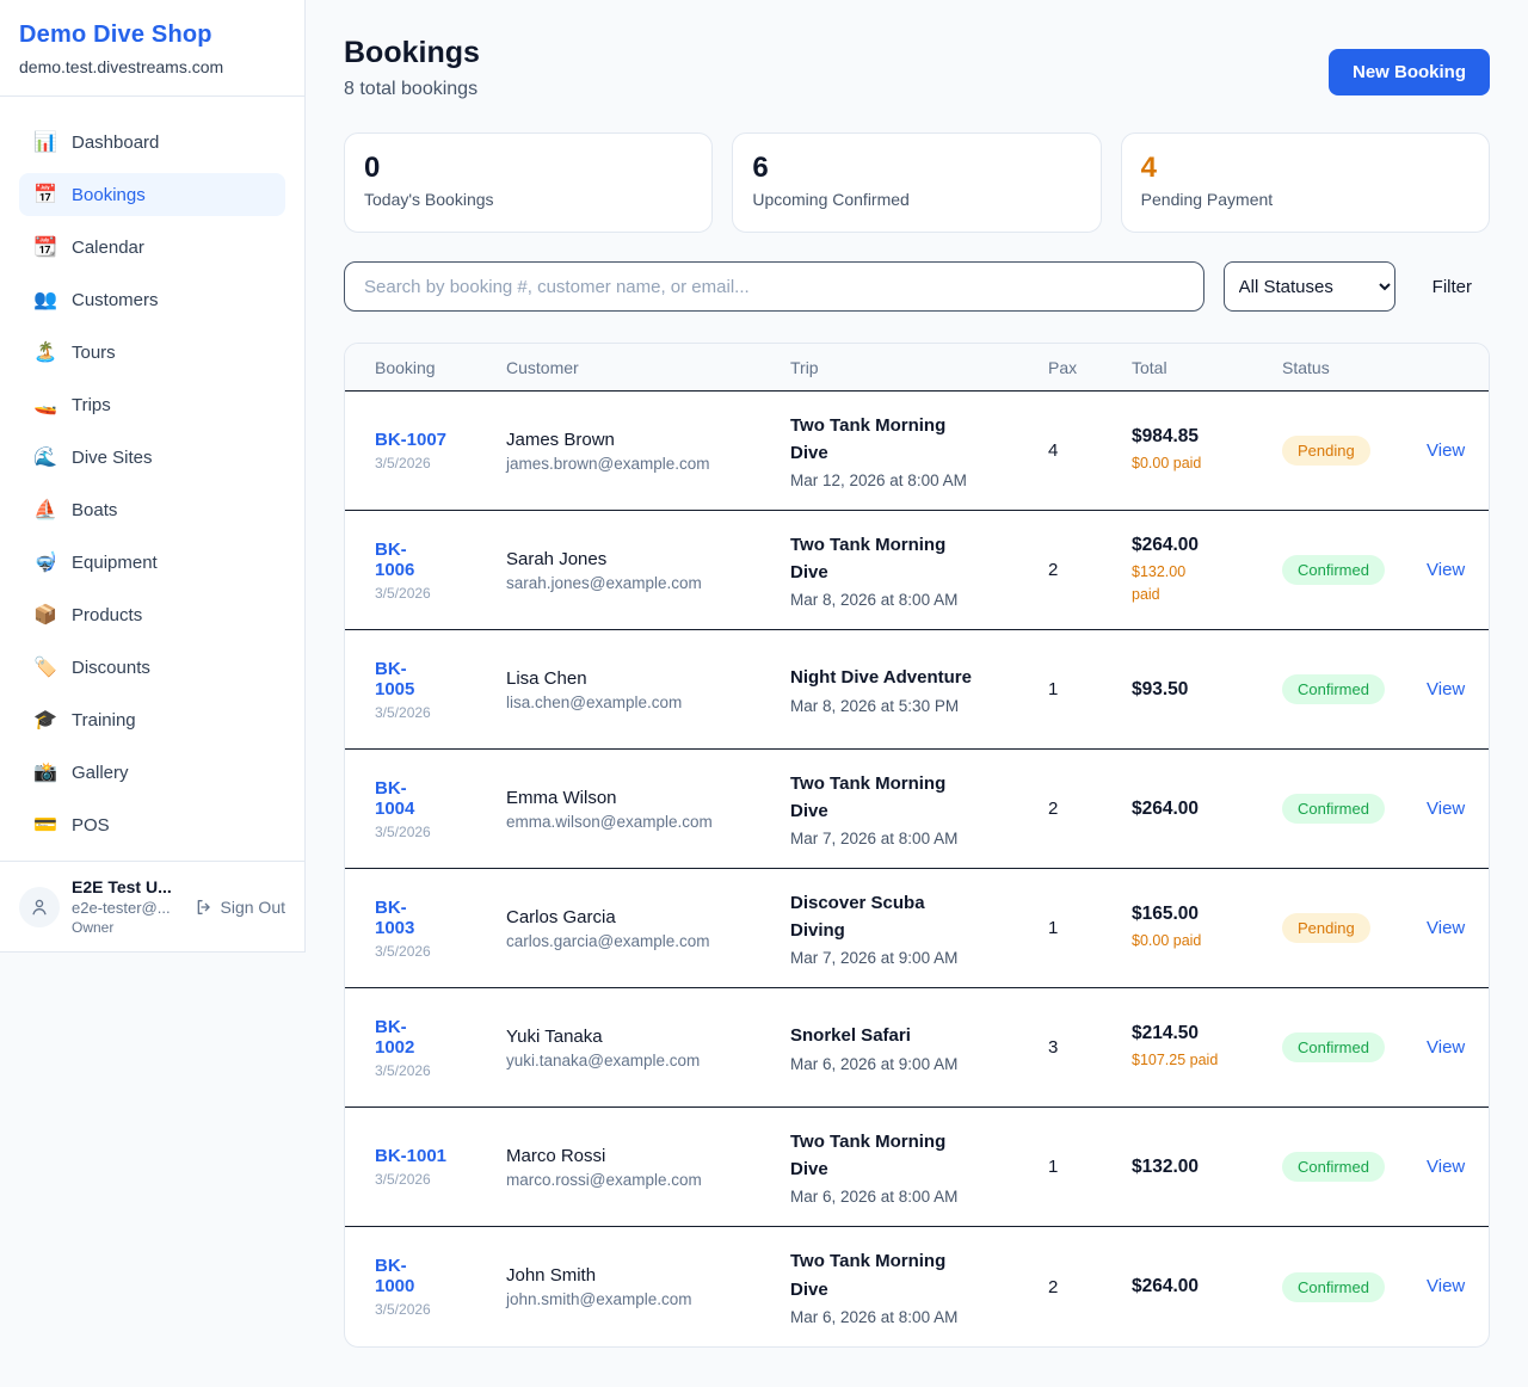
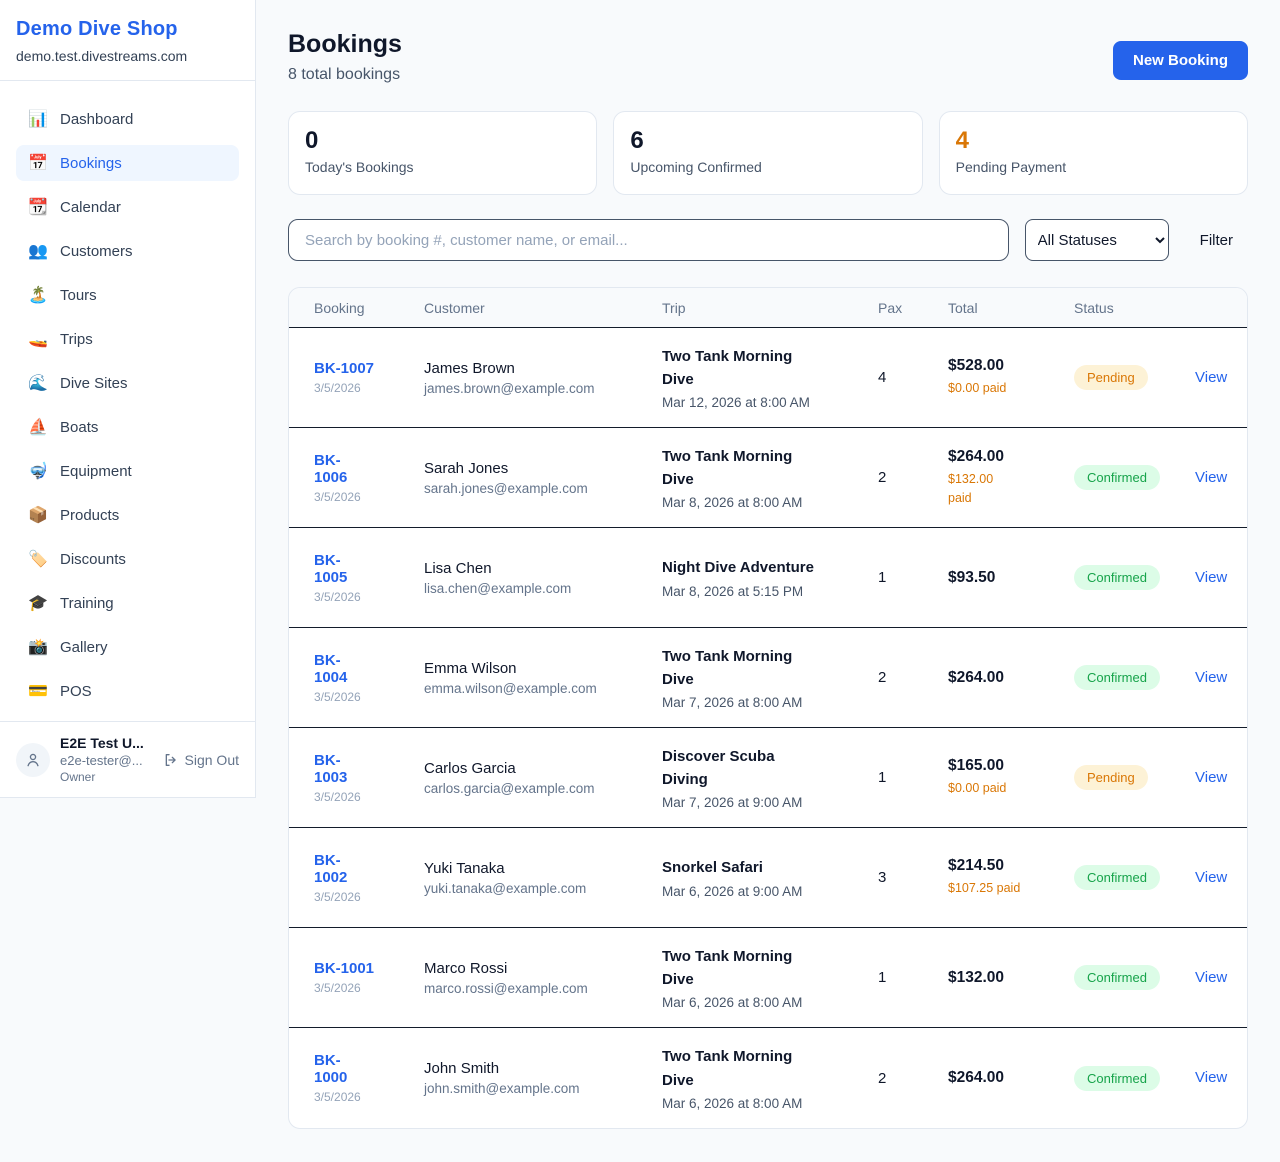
  Demo Dive Shop
  demo.test.divestreams.com
  📊
  Dashboard
  📅
  Bookings
  📆
  Calendar
  👥
  Customers
  🏝️
  Tours
  🚤
  Trips
  🌊
  Dive Sites
  ⛵
  Boats
  🤿
  Equipment
  📦
  Products
  🏷️
  Discounts
  🎓
  Training
  📸
  Gallery
  💳
  POS
  E2E Test U...
  e2e-tester@...
  Owner
  Sign Out
  Bookings
  8 total bookings
  New Booking
  0
  Today's Bookings
  6
  Upcoming Confirmed
  4
  Pending Payment
  Search by booking #, customer name, or email...
  All Statuses
  Filter
  Booking
  Customer
  Trip
  Pax
  Total
  Status
  BK-1007
  3/5/2026
  James Brown
  james.brown@example.com
  Two Tank Morning
  Dive
  Mar 12, 2026 at 8:00 AM
  4
- $984.85
+ $528.00
  $0.00 paid
  Pending
  View
  BK-
  1006
  3/5/2026
  Sarah Jones
  sarah.jones@example.com
  Two Tank Morning
  Dive
  Mar 8, 2026 at 8:00 AM
  2
  $264.00
  $132.00
  paid
  Confirmed
  View
  BK-
  1005
  3/5/2026
  Lisa Chen
  lisa.chen@example.com
  Night Dive Adventure
- Mar 8, 2026 at 5:30 PM
+ Mar 8, 2026 at 5:15 PM
  1
  $93.50
  Confirmed
  View
  BK-
  1004
  3/5/2026
  Emma Wilson
  emma.wilson@example.com
  Two Tank Morning
  Dive
  Mar 7, 2026 at 8:00 AM
  2
  $264.00
  Confirmed
  View
  BK-
  1003
  3/5/2026
  Carlos Garcia
  carlos.garcia@example.com
  Discover Scuba
  Diving
  Mar 7, 2026 at 9:00 AM
  1
  $165.00
  $0.00 paid
  Pending
  View
  BK-
  1002
  3/5/2026
  Yuki Tanaka
  yuki.tanaka@example.com
  Snorkel Safari
  Mar 6, 2026 at 9:00 AM
  3
  $214.50
  $107.25 paid
  Confirmed
  View
  BK-1001
  3/5/2026
  Marco Rossi
  marco.rossi@example.com
  Two Tank Morning
  Dive
  Mar 6, 2026 at 8:00 AM
  1
  $132.00
  Confirmed
  View
  BK-
  1000
  3/5/2026
  John Smith
  john.smith@example.com
  Two Tank Morning
  Dive
  Mar 6, 2026 at 8:00 AM
  2
  $264.00
  Confirmed
  View
